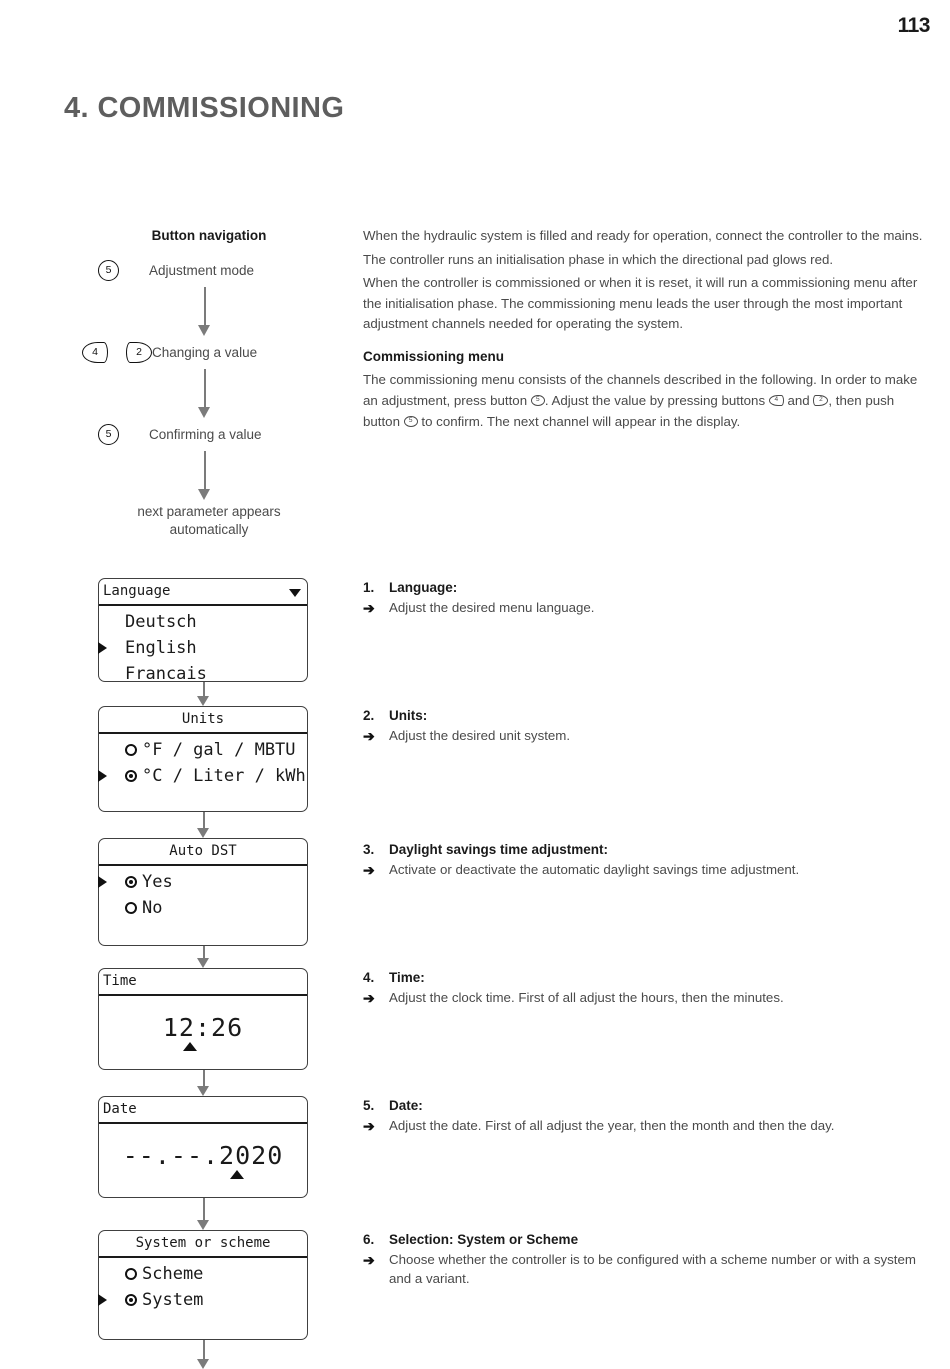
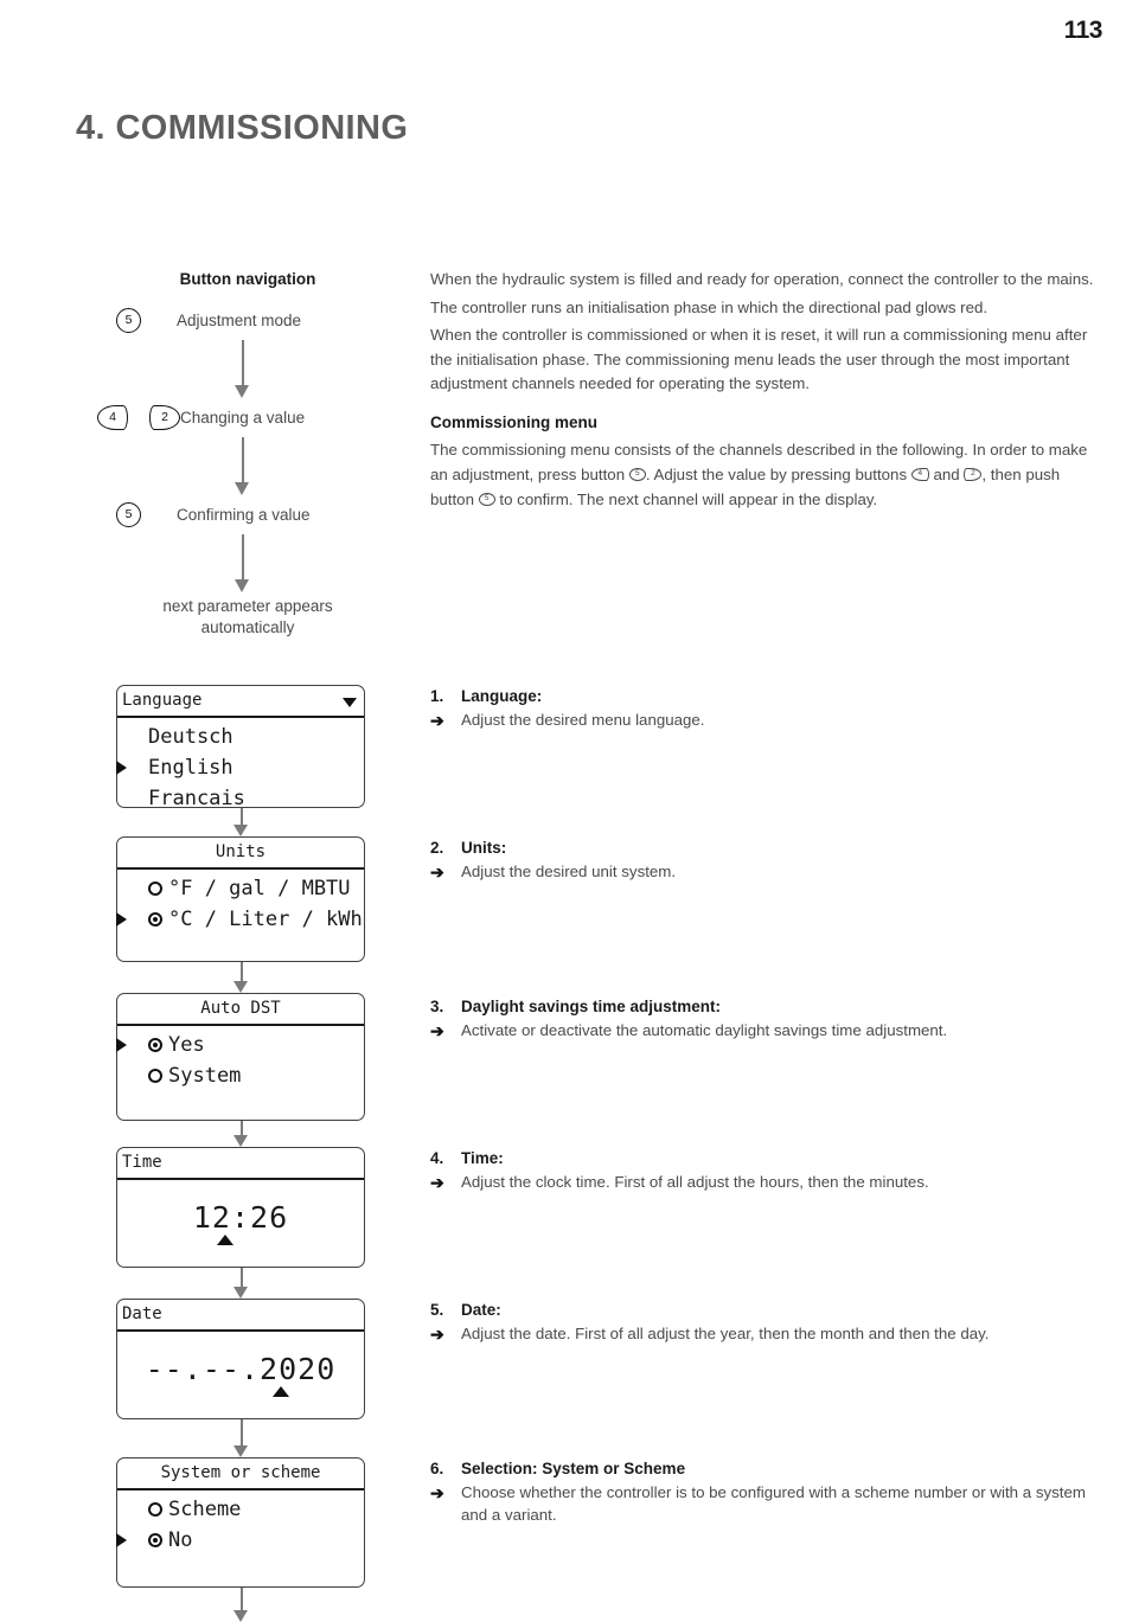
  113
  4. COMMISSIONING
  Button navigation
  5
  Adjustment mode
  4
  2
  Changing a value
  5
  Confirming a value
  next parameter appears
  automatically
  When the hydraulic system is filled and ready for operation, connect the controller to the mains.
  The controller runs an initialisation phase in which the directional pad glows red.
  When the controller is commissioned or when it is reset, it will run a commissioning menu after the initialisation phase. The commissioning menu leads the user through the most important adjustment channels needed for operating the system.
  Commissioning menu
  The commissioning menu consists of the channels described in the following. In order to make an adjustment, press button . Adjust the value by pressing buttons and , then push button to confirm. The next channel will appear in the display.
  Language
  Deutsch
  English
  Francais
  Units
  °F / gal / MBTU
  °C / Liter / kWh
  Auto DST
  Yes
- No
+ System
  Time
  12:26
  Date
  --.--.2020
  System or scheme
  Scheme
- System
+ No
  1.
  Language:
  ➔
  Adjust the desired menu language.
  2.
  Units:
  ➔
  Adjust the desired unit system.
  3.
  Daylight savings time adjustment:
  ➔
  Activate or deactivate the automatic daylight savings time adjustment.
  4.
  Time:
  ➔
  Adjust the clock time. First of all adjust the hours, then the minutes.
  5.
  Date:
  ➔
  Adjust the date. First of all adjust the year, then the month and then the day.
  6.
  Selection: System or Scheme
  ➔
  Choose whether the controller is to be configured with a scheme number or with a system and a variant.
